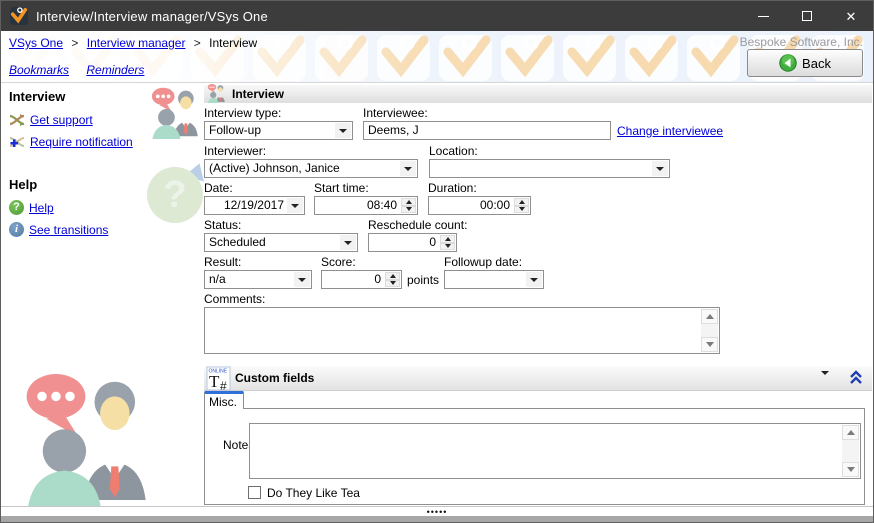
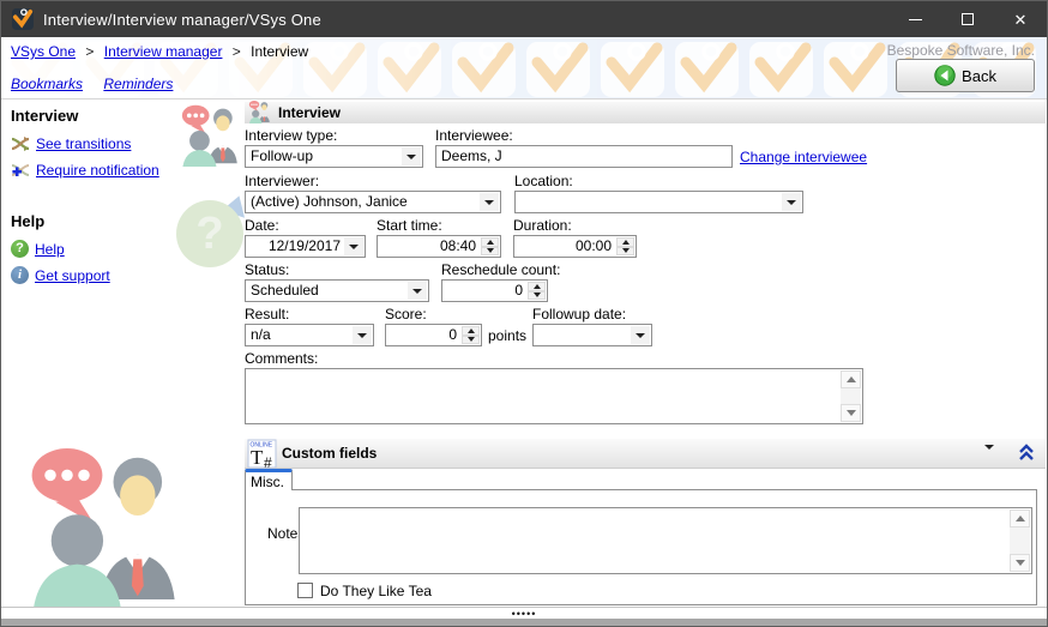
  Interview/Interview manager/VSys One
  ✕
  VSys One > Interview manager > Interview
  Bookmarks Reminders
  Bespoke Software, Inc.
  Back
  Interview
- Get support
+ See transitions
  Require notification
  Help
  ?
  Help
  i
- See transitions
+ Get support
  Interview
  Interview type:
  Follow-up
  Interviewee:
  Deems, J
  Change interviewee
  Interviewer:
  (Active) Johnson, Janice
  Location:
  Date:
  12/19/2017
  Start time:
  08:40
  Duration:
  00:00
  Status:
  Scheduled
  Reschedule count:
  0
  Result:
  n/a
  Score:
  0
  points
  Followup date:
  Comments:
  T
  #
  Custom fields
  Misc.
  Note
  Do They Like Tea
  •••••
